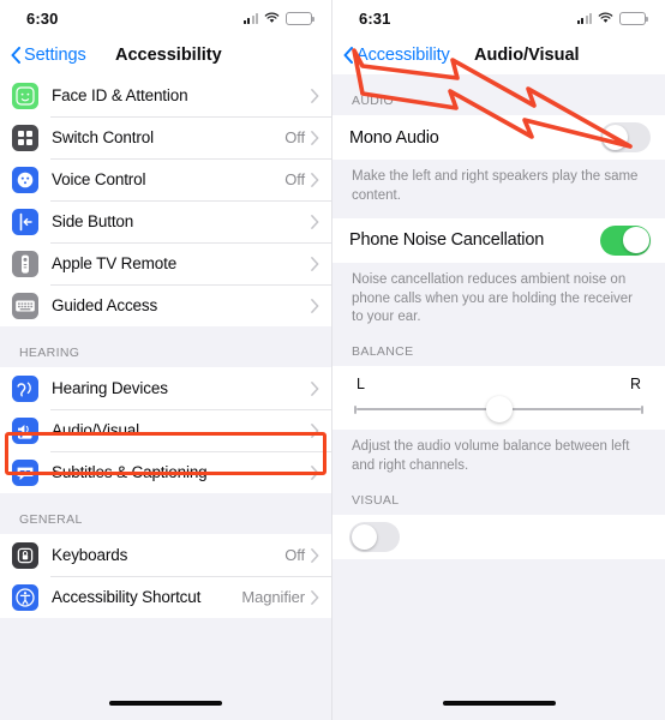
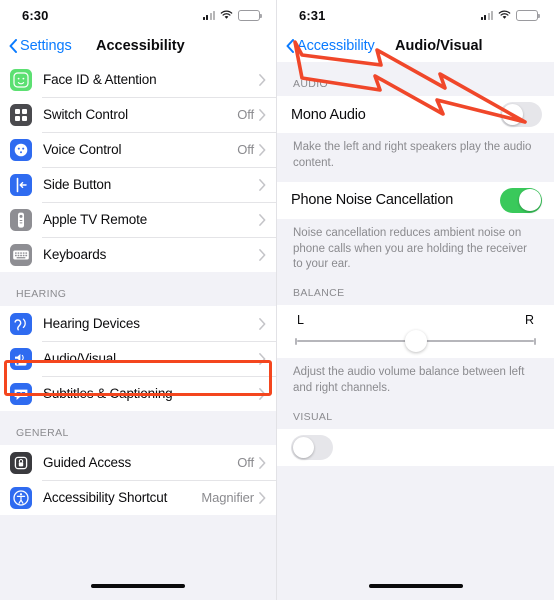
  6:30
  Settings
  Accessibility
  Face ID & Attention
  Switch Control
  Off
  Voice Control
  Off
  Side Button
  Apple TV Remote
- Guided Access
+ Keyboards
  HEARING
  Hearing Devices
  Audio/Visual
  Subtitles & Captioning
  GENERAL
- Keyboards
+ Guided Access
  Off
  Accessibility Shortcut
  Magnifier
  6:31
  Accessibility
  Audio/Visual
  AUDIO
  Mono Audio
- Make the left and right speakers play the same content.
+ Make the left and right speakers play the audio content.
  Phone Noise Cancellation
  Noise cancellation reduces ambient noise on phone calls when you are holding the receiver to your ear.
  BALANCE
  L
  R
  Adjust the audio volume balance between left and right channels.
  VISUAL
